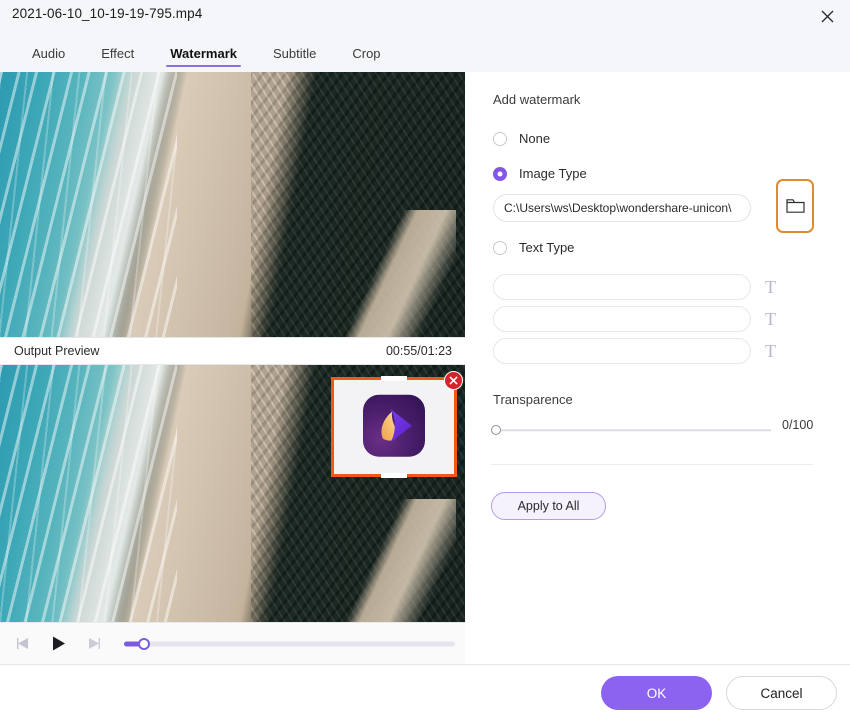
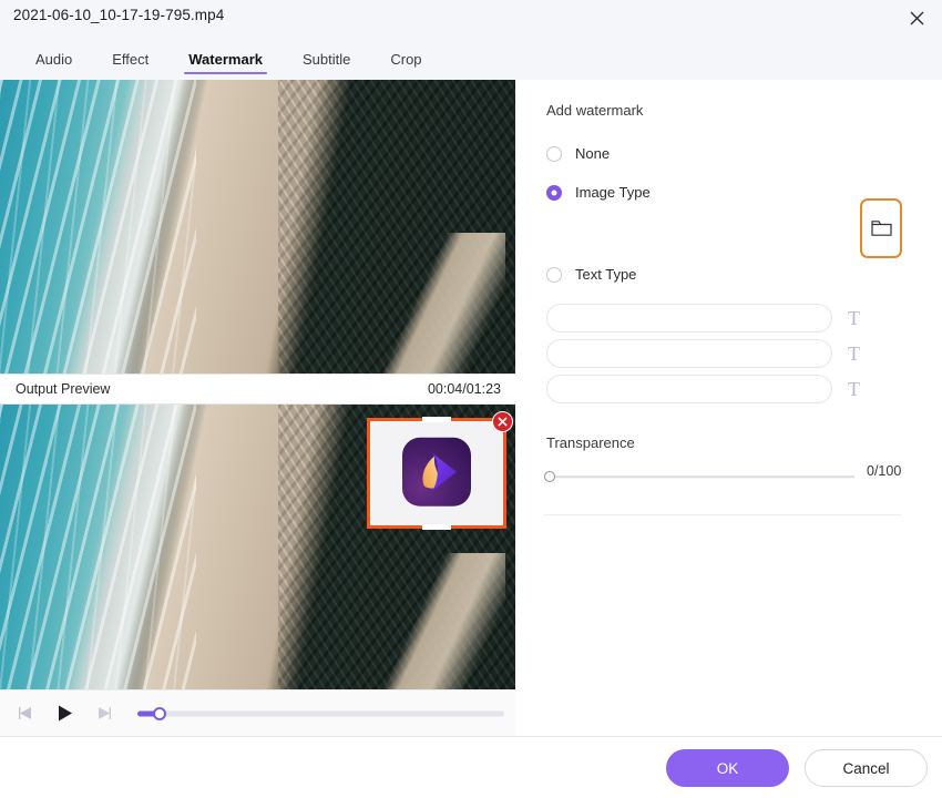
- 2021-06-10_10-19-19-795.mp4
+ 2021-06-10_10-17-19-795.mp4
  Audio
  Effect
  Watermark
  Subtitle
  Crop
  Output Preview
- 00:55/01:23
+ 00:04/01:23
  Add watermark
  None
  Image Type
- C:\Users\ws\Desktop\wondershare-unicon\
  Text Type
  T
  T
  T
  Transparence
  0/100
- Apply to All
  OK
  Cancel
